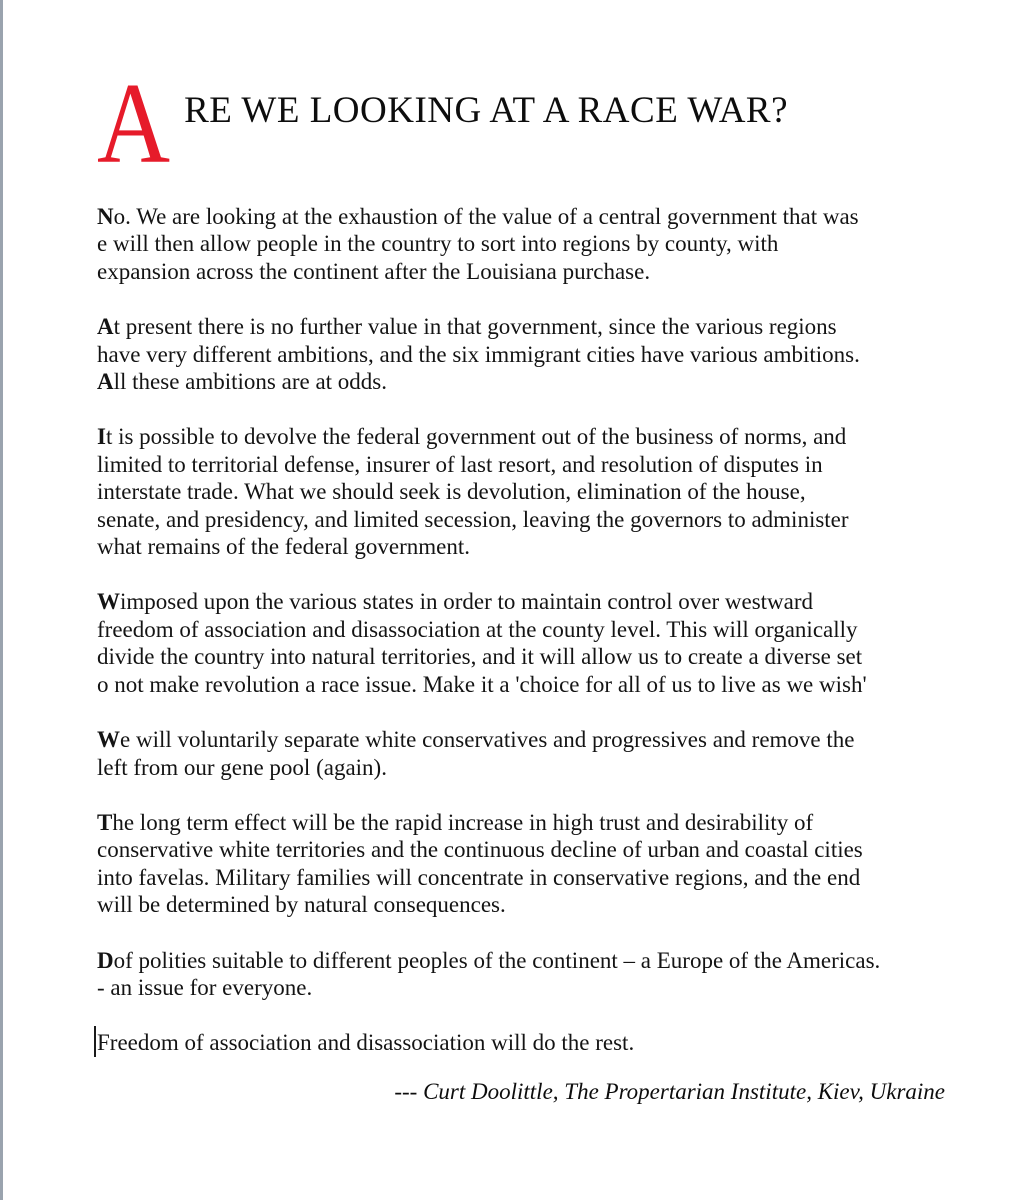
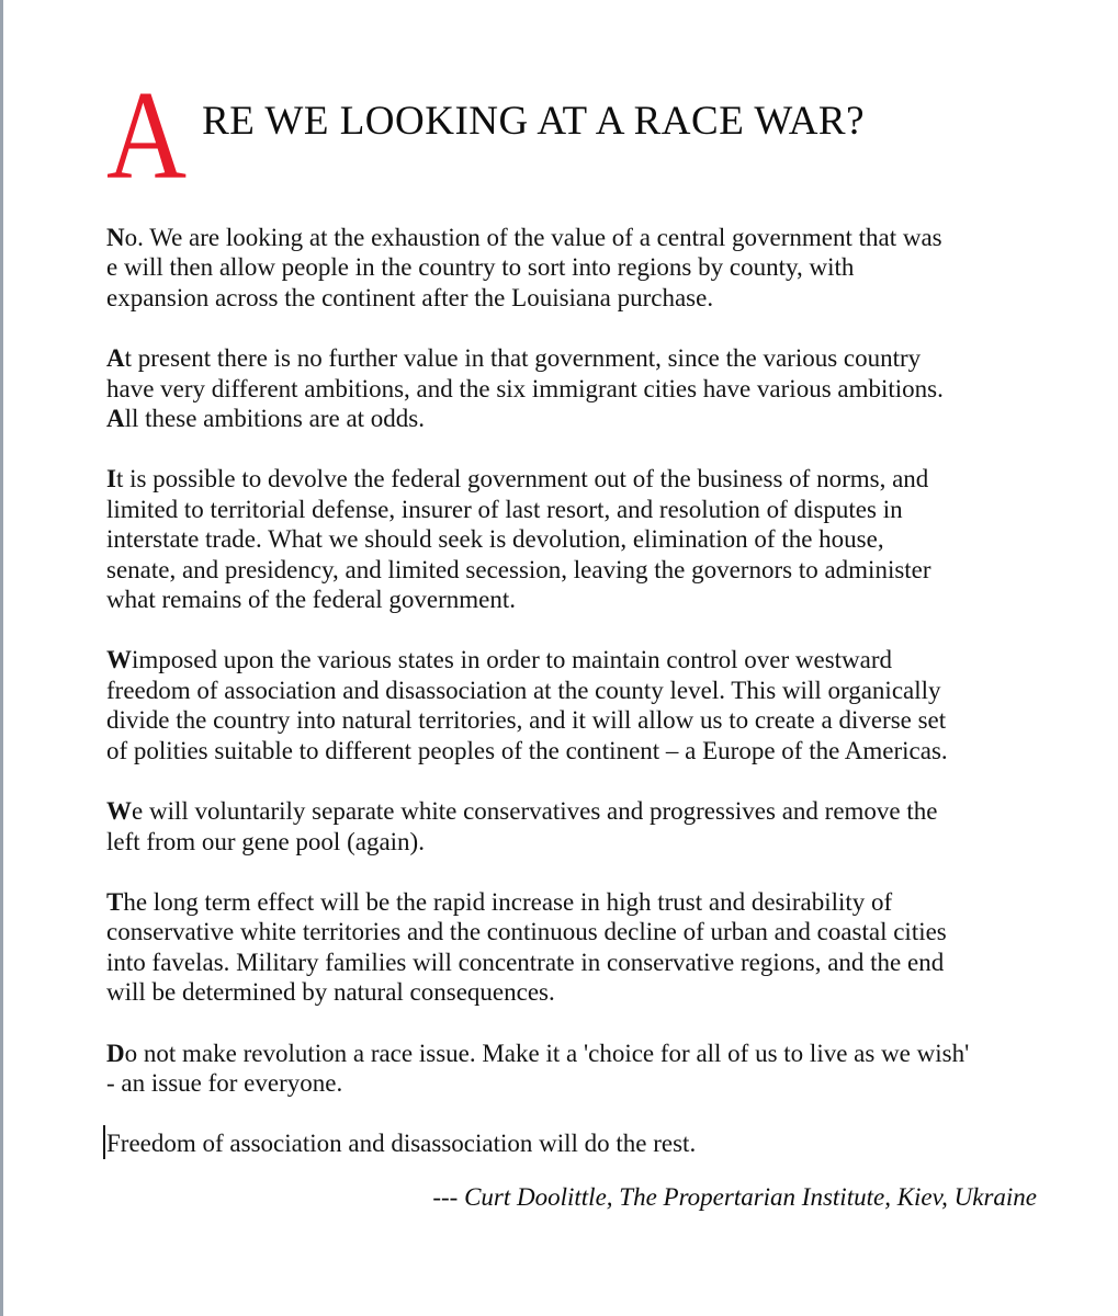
  A
  RE WE LOOKING AT A RACE WAR?
  No. We are looking at the exhaustion of the value of a central government that was
  e will then allow people in the country to sort into regions by county, with
  expansion across the continent after the Louisiana purchase.
- At present there is no further value in that government, since the various regions
+ At present there is no further value in that government, since the various country
  have very different ambitions, and the six immigrant cities have various ambitions.
  All these ambitions are at odds.
  It is possible to devolve the federal government out of the business of norms, and
  limited to territorial defense, insurer of last resort, and resolution of disputes in
  interstate trade. What we should seek is devolution, elimination of the house,
  senate, and presidency, and limited secession, leaving the governors to administer
  what remains of the federal government.
  Wimposed upon the various states in order to maintain control over westward
  freedom of association and disassociation at the county level. This will organically
  divide the country into natural territories, and it will allow us to create a diverse set
- o not make revolution a race issue. Make it a 'choice for all of us to live as we wish'
+ of polities suitable to different peoples of the continent – a Europe of the Americas.
  We will voluntarily separate white conservatives and progressives and remove the
  left from our gene pool (again).
  The long term effect will be the rapid increase in high trust and desirability of
  conservative white territories and the continuous decline of urban and coastal cities
  into favelas. Military families will concentrate in conservative regions, and the end
  will be determined by natural consequences.
- Dof polities suitable to different peoples of the continent – a Europe of the Americas.
+ Do not make revolution a race issue. Make it a 'choice for all of us to live as we wish'
  - an issue for everyone.
  Freedom of association and disassociation will do the rest.
  --- Curt Doolittle, The Propertarian Institute, Kiev, Ukraine
